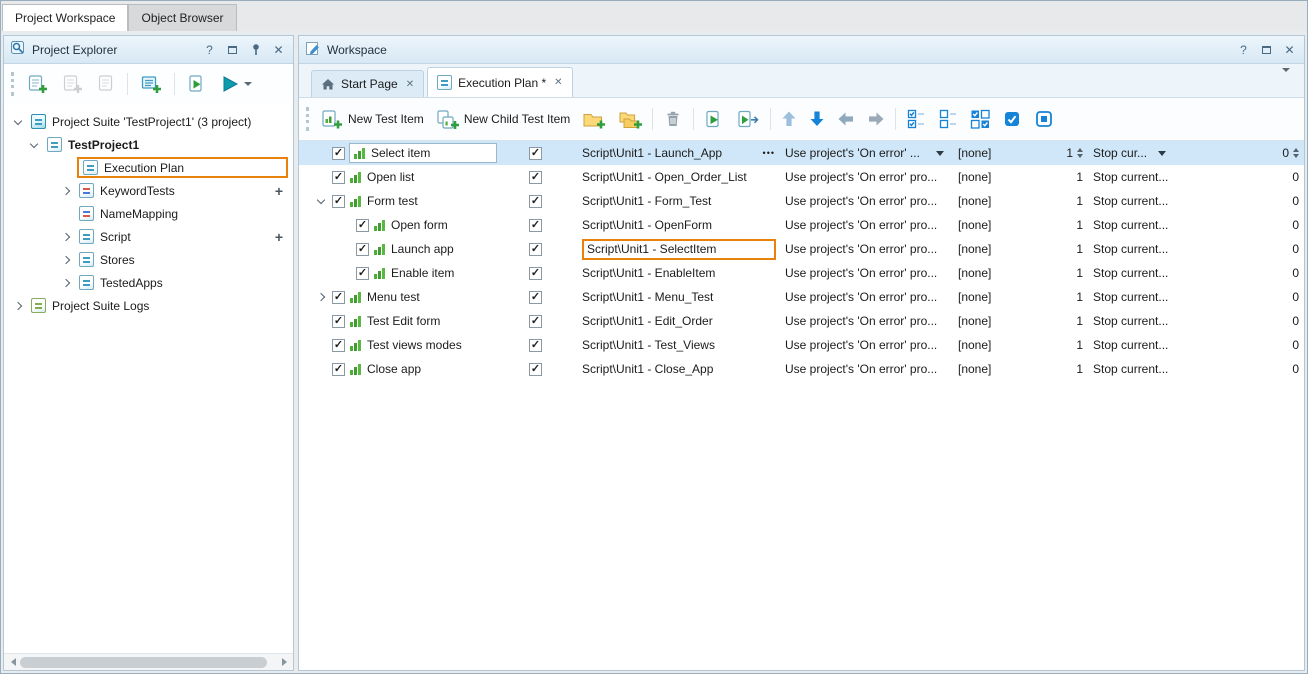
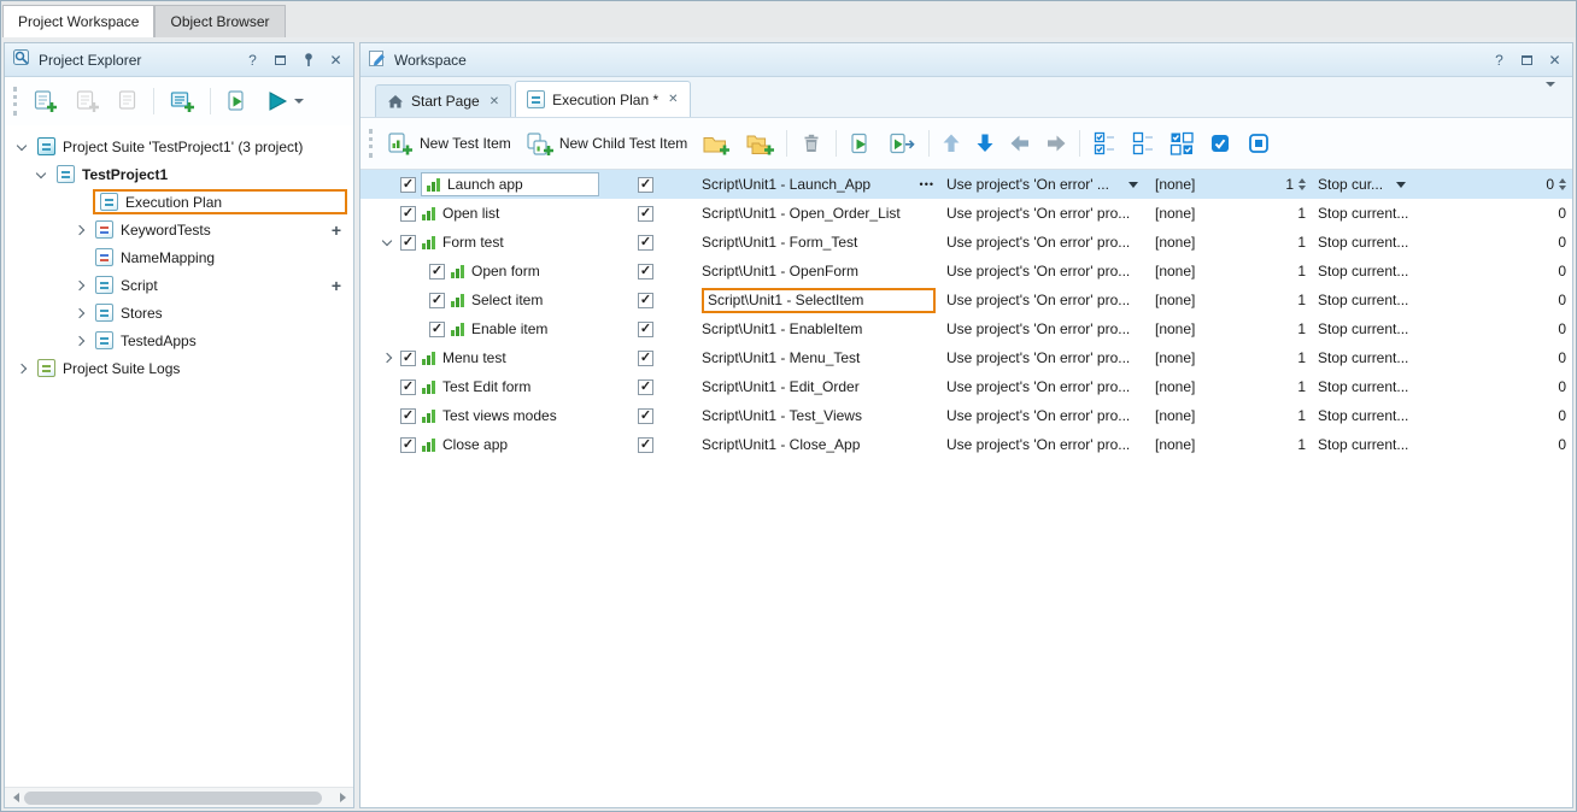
  Project Workspace
  Object Browser
  Project Explorer
  ?
  ✕
  Project Suite 'TestProject1' (3 project)
  TestProject1
  Execution Plan
  KeywordTests
  +
  NameMapping
  Script
  +
  Stores
  TestedApps
  Project Suite Logs
  Workspace
  ?
  ✕
  Start Page
  ✕
  Execution Plan *
  ✕
  New Test Item
  New Child Test Item
  ✓
- Select item
+ Launch app
  ✓
  Script\Unit1 - Launch_App
  •••
  Use project's 'On error' ...
  [none]
  1
  Stop cur...
  0
  ✓
  Open list
  ✓
  Script\Unit1 - Open_Order_List
  Use project's 'On error' pro...
  [none]
  1
  Stop current...
  0
  ✓
  Form test
  ✓
  Script\Unit1 - Form_Test
  Use project's 'On error' pro...
  [none]
  1
  Stop current...
  0
  ✓
  Open form
  ✓
  Script\Unit1 - OpenForm
  Use project's 'On error' pro...
  [none]
  1
  Stop current...
  0
  ✓
- Launch app
+ Select item
  ✓
  Script\Unit1 - SelectItem
  Use project's 'On error' pro...
  [none]
  1
  Stop current...
  0
  ✓
  Enable item
  ✓
  Script\Unit1 - EnableItem
  Use project's 'On error' pro...
  [none]
  1
  Stop current...
  0
  ✓
  Menu test
  ✓
  Script\Unit1 - Menu_Test
  Use project's 'On error' pro...
  [none]
  1
  Stop current...
  0
  ✓
  Test Edit form
  ✓
  Script\Unit1 - Edit_Order
  Use project's 'On error' pro...
  [none]
  1
  Stop current...
  0
  ✓
  Test views modes
  ✓
  Script\Unit1 - Test_Views
  Use project's 'On error' pro...
  [none]
  1
  Stop current...
  0
  ✓
  Close app
  ✓
  Script\Unit1 - Close_App
  Use project's 'On error' pro...
  [none]
  1
  Stop current...
  0
